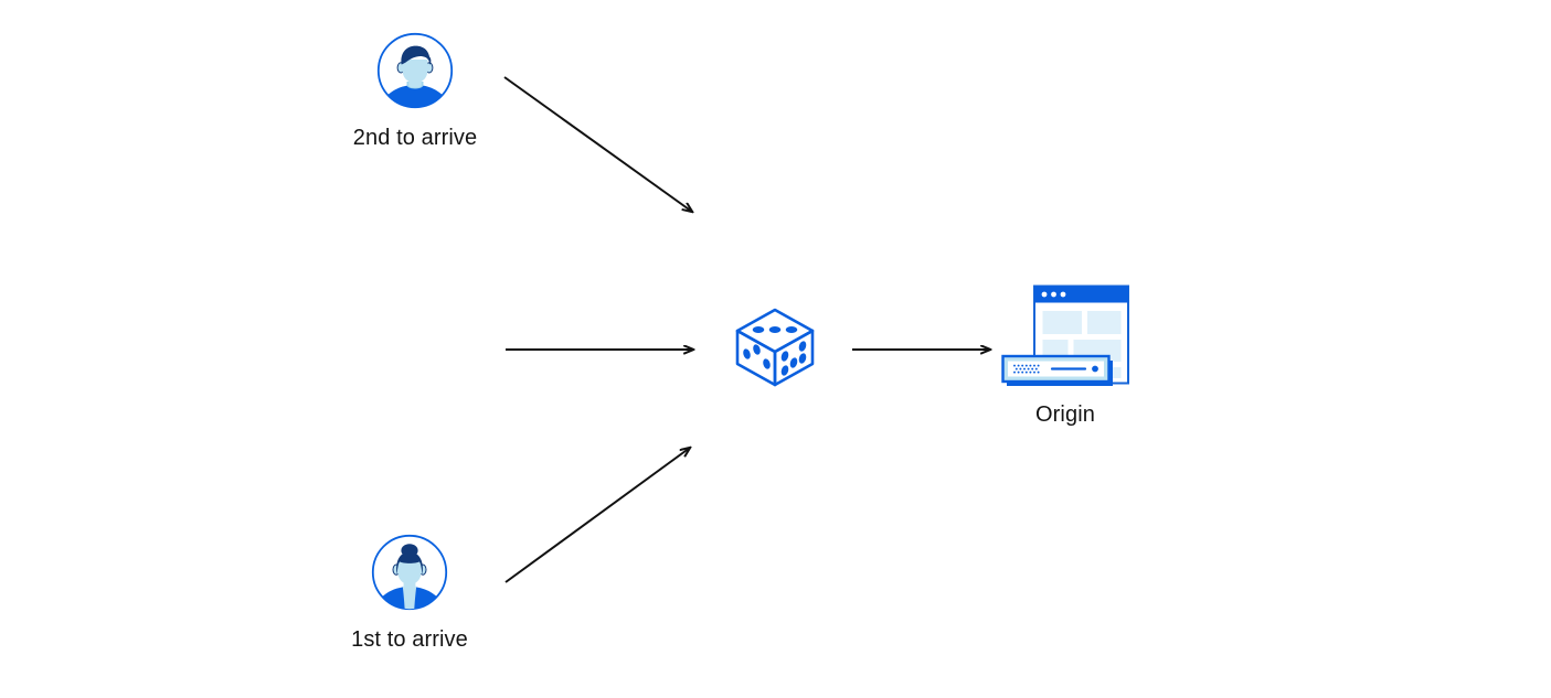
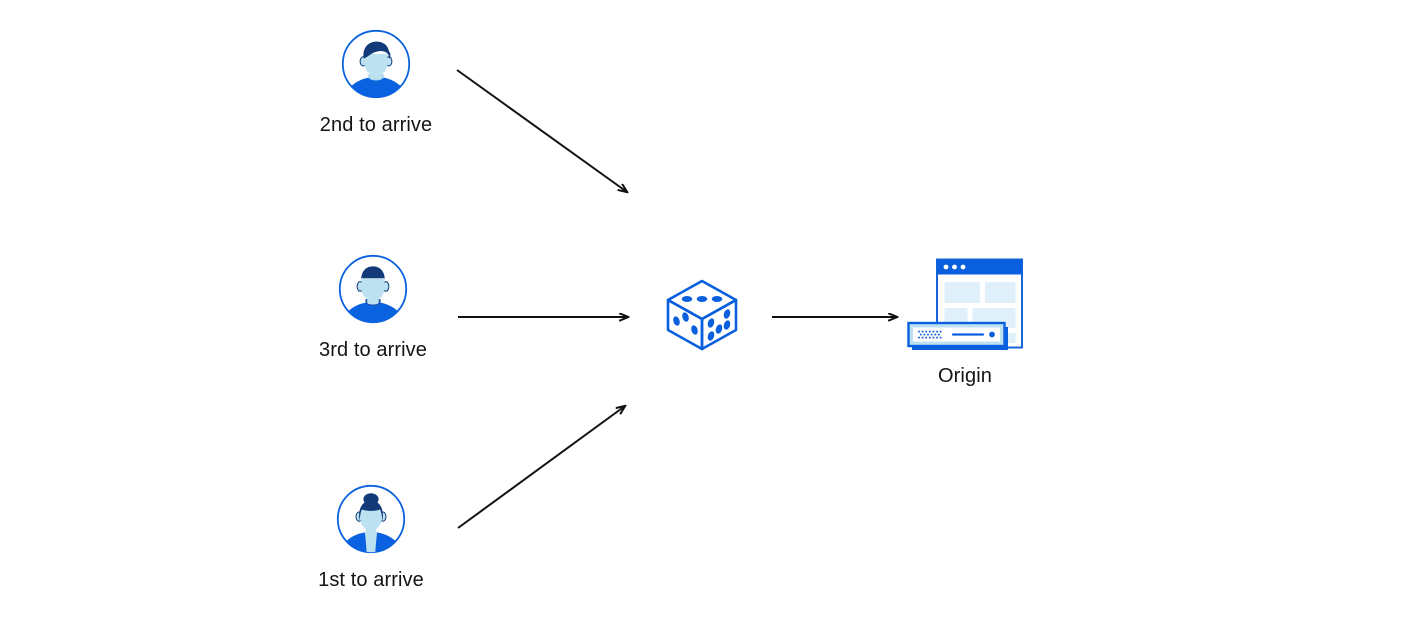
  2nd to arrive
+ 3rd to arrive
  1st to arrive
  Origin
